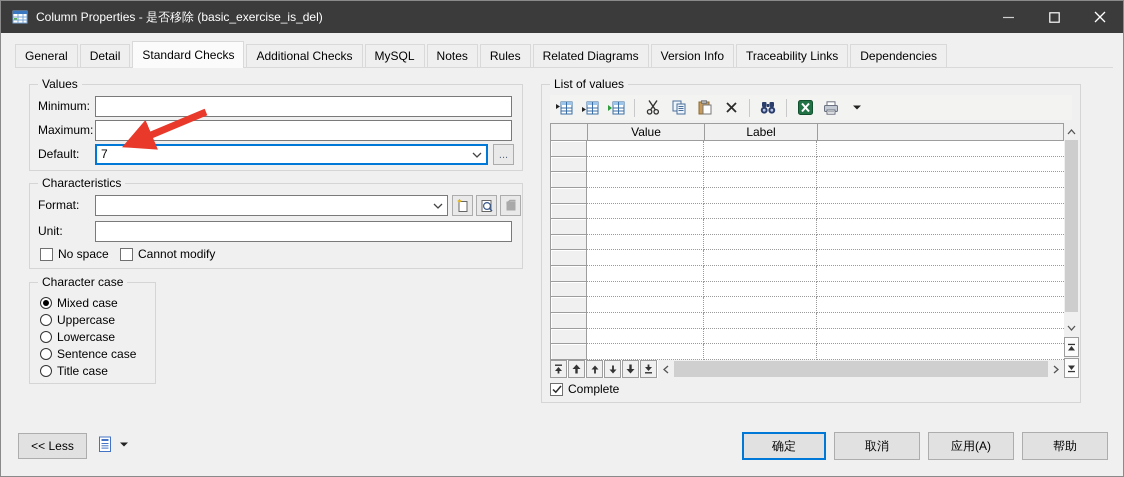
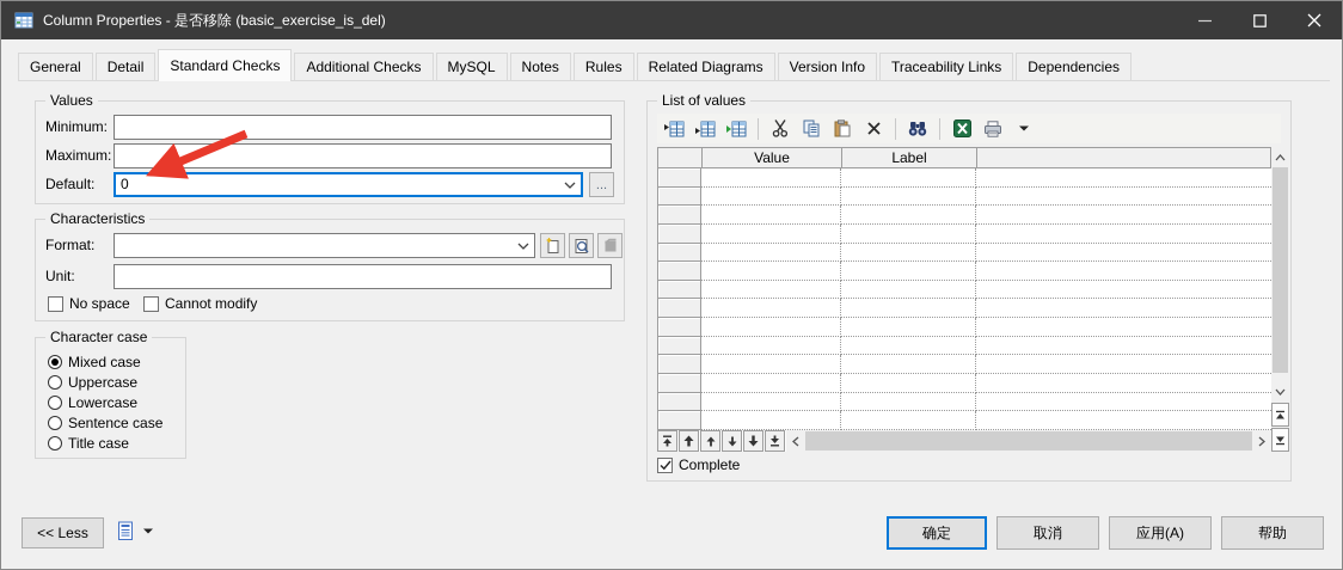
  Column Properties - 是否移除 (basic_exercise_is_del)
  General
  Detail
  Standard Checks
  Additional Checks
  MySQL
  Notes
  Rules
  Related Diagrams
  Version Info
  Traceability Links
  Dependencies
  Values
  Minimum:
  Maximum:
  Default:
- 7
+ 0
  ...
  Characteristics
  Format:
  Unit:
  No space
  Cannot modify
  Character case
  Mixed case
  Uppercase
  Lowercase
  Sentence case
  Title case
  List of values
  Value
  Label
  Complete
  << Less
  确定
  取消
  应用(A)
  帮助
